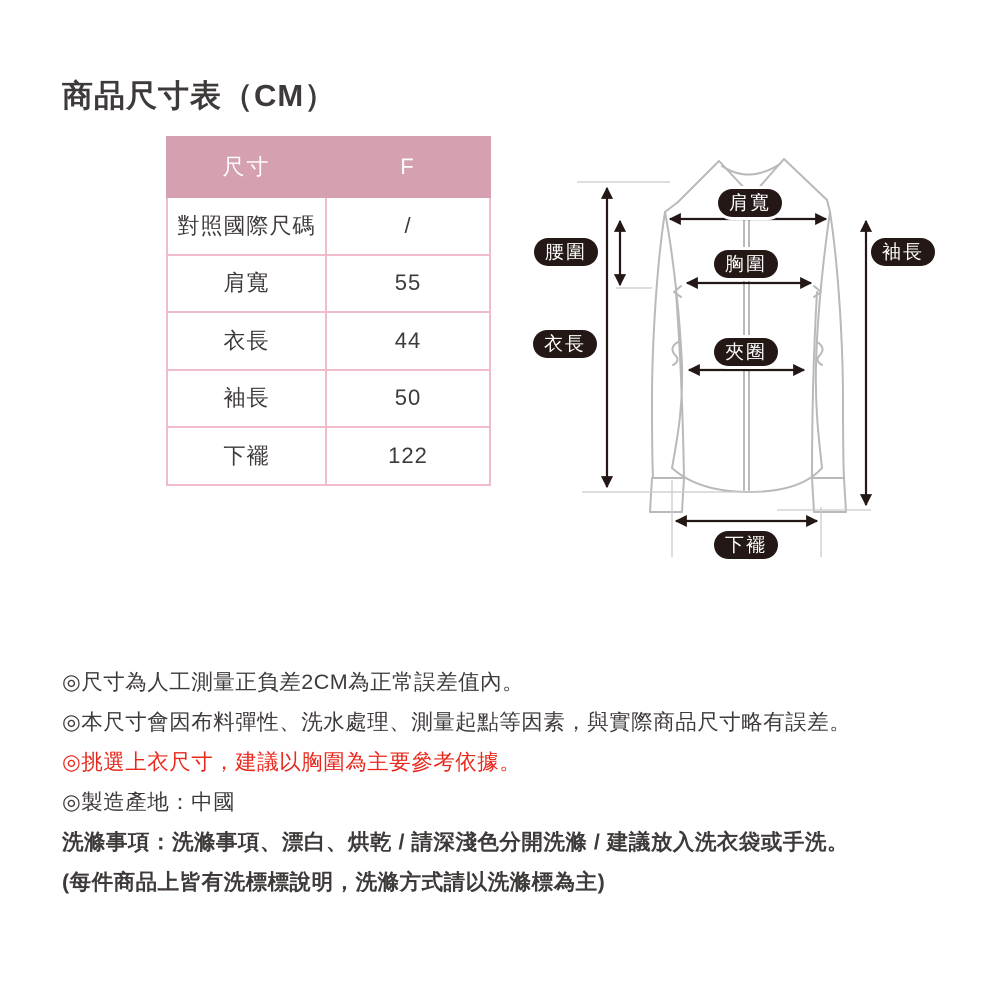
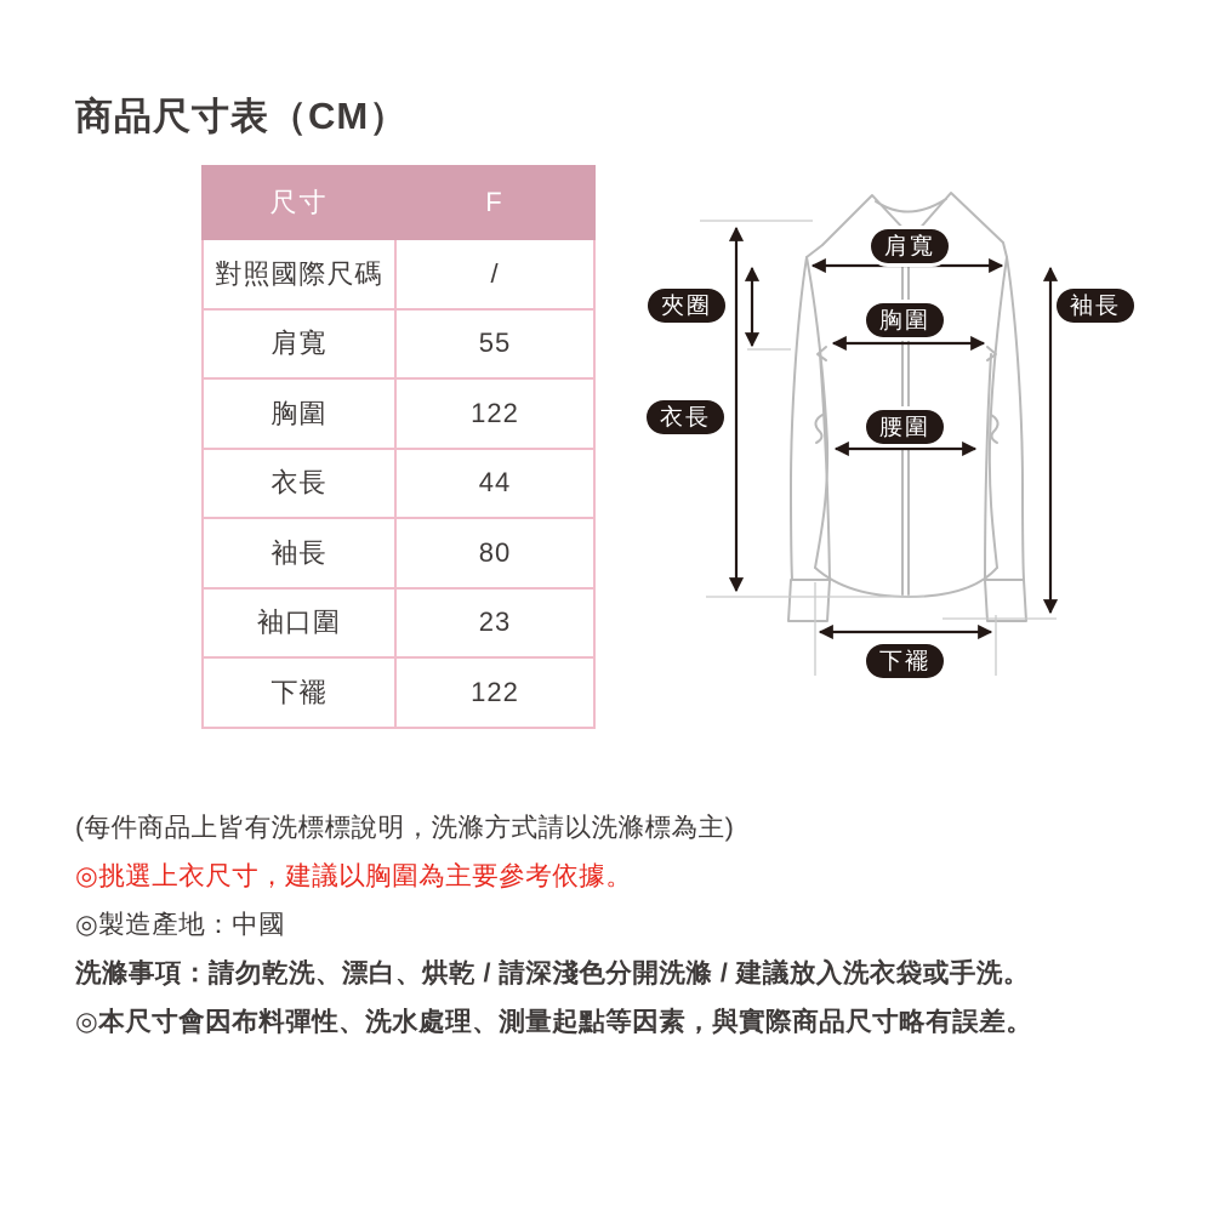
  商品尺寸表（CM）
  尺寸	F
  對照國際尺碼	/
  肩寬	55
+ 胸圍	122
  衣長	44
- 袖長	50
+ 袖長	80
+ 袖口圍	23
  下襬	122
  肩寬
- 腰圍
+ 夾圈
  胸圍
  袖長
  衣長
- 夾圈
+ 腰圍
  下襬
- ◎尺寸為人工測量正負差2CM為正常誤差值內。
- ◎本尺寸會因布料彈性、洗水處理、測量起點等因素，與實際商品尺寸略有誤差。
+ (每件商品上皆有洗標標說明，洗滌方式請以洗滌標為主)
  ◎挑選上衣尺寸，建議以胸圍為主要參考依據。
  ◎製造產地：中國
- 洗滌事項：洗滌事項、漂白、烘乾 / 請深淺色分開洗滌 / 建議放入洗衣袋或手洗。
+ 洗滌事項：請勿乾洗、漂白、烘乾 / 請深淺色分開洗滌 / 建議放入洗衣袋或手洗。
- (每件商品上皆有洗標標說明，洗滌方式請以洗滌標為主)
+ ◎本尺寸會因布料彈性、洗水處理、測量起點等因素，與實際商品尺寸略有誤差。
